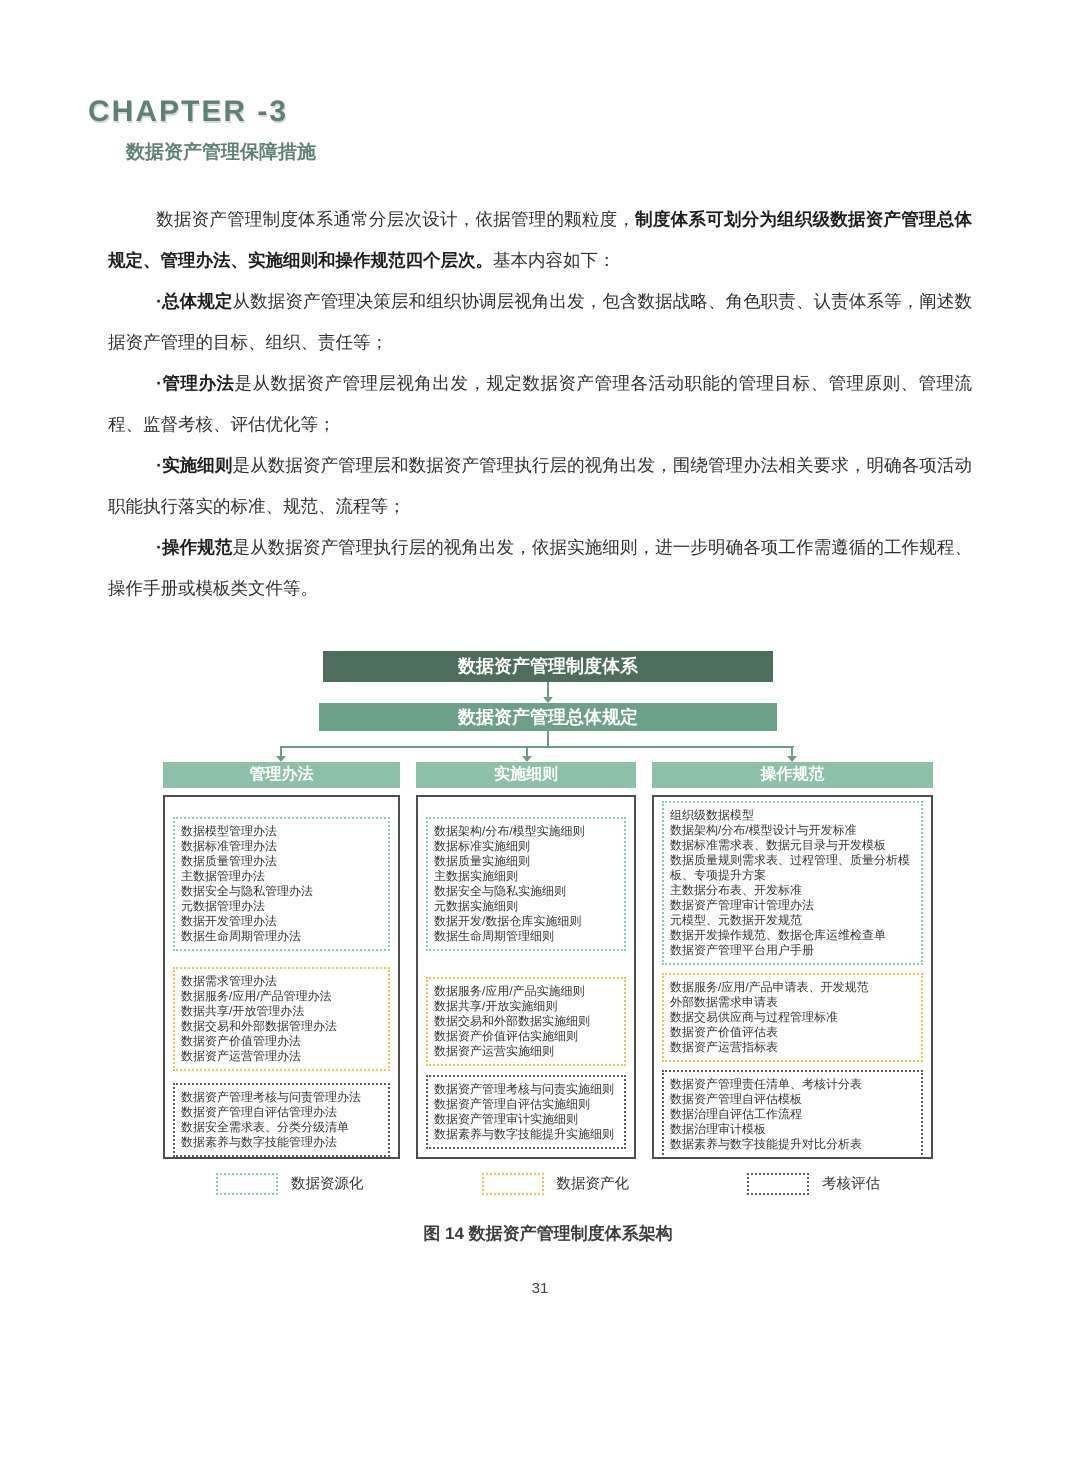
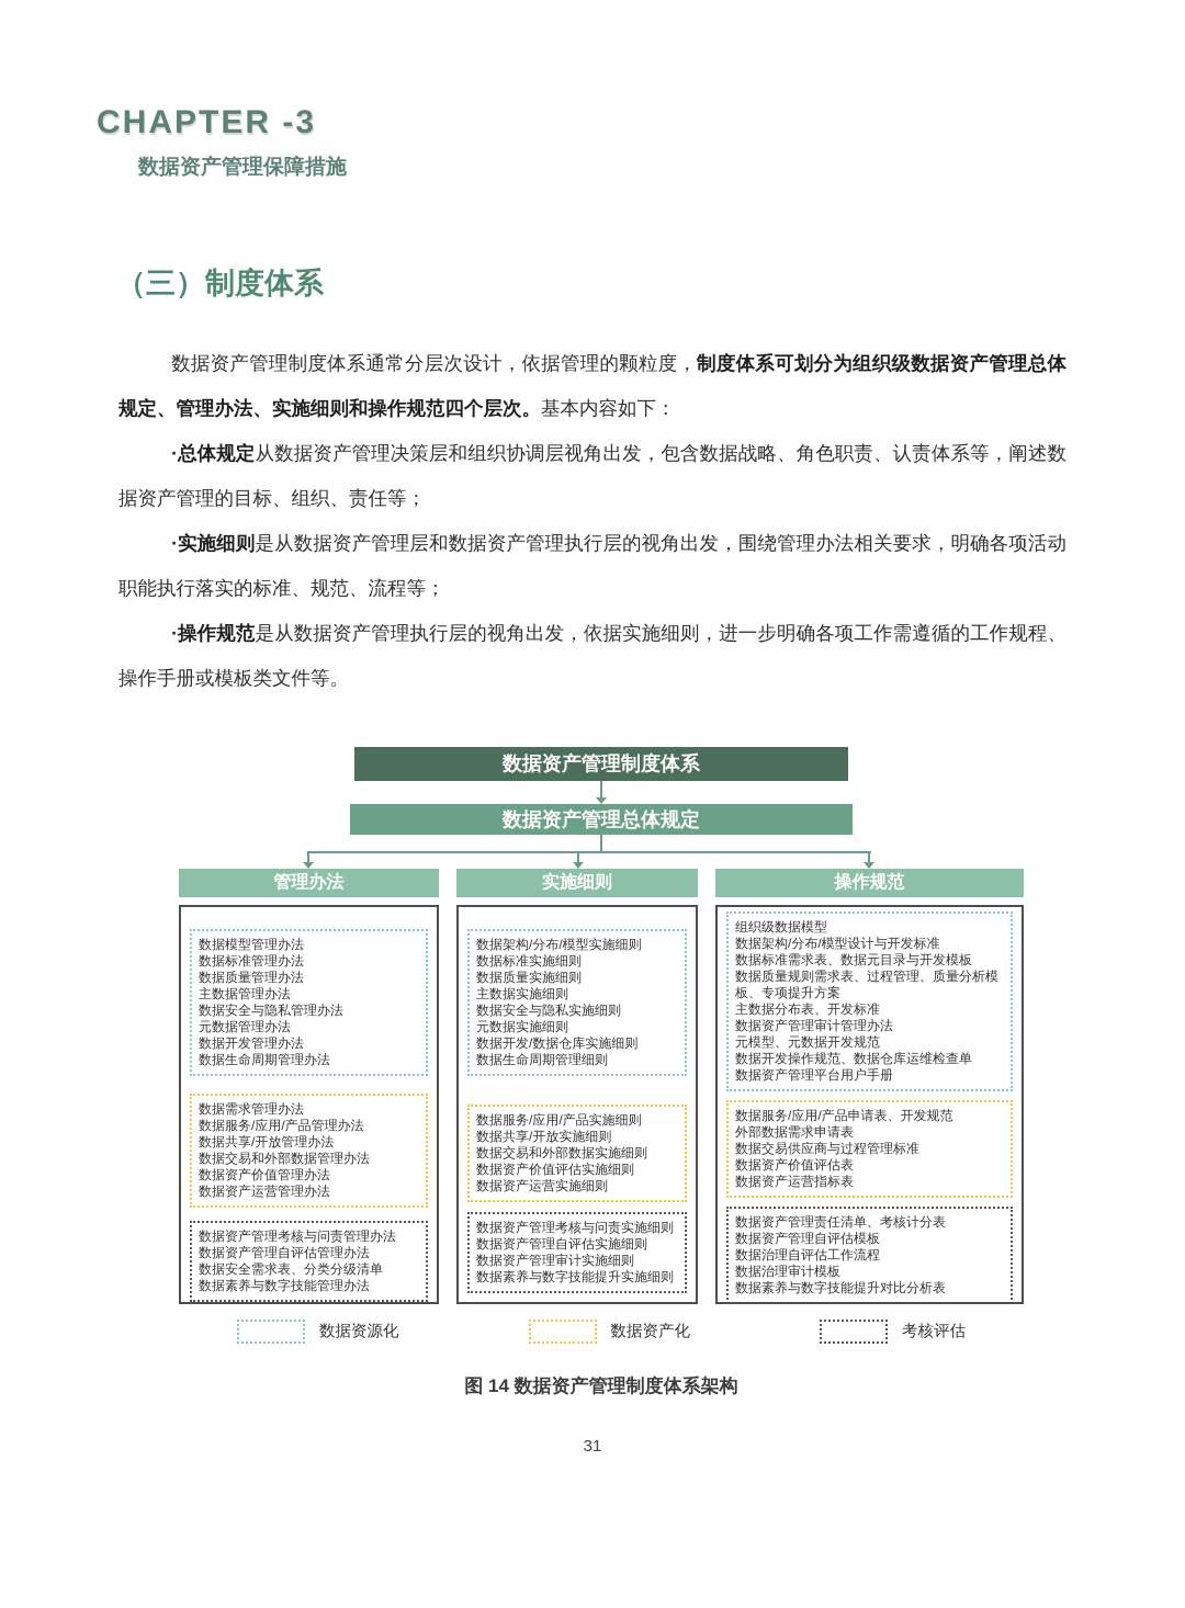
  CHAPTER -3
  数据资产管理保障措施
+ （三）制度体系
  数据资产管理制度体系通常分层次设计，依据管理的颗粒度，制度体系可划分为组织级数据资产管理总体规定、管理办法、实施细则和操作规范四个层次。基本内容如下：
  ·总体规定从数据资产管理决策层和组织协调层视角出发，包含数据战略、角色职责、认责体系等，阐述数据资产管理的目标、组织、责任等；
- ·管理办法是从数据资产管理层视角出发，规定数据资产管理各活动职能的管理目标、管理原则、管理流程、监督考核、评估优化等；
  ·实施细则是从数据资产管理层和数据资产管理执行层的视角出发，围绕管理办法相关要求，明确各项活动职能执行落实的标准、规范、流程等；
  ·操作规范是从数据资产管理执行层的视角出发，依据实施细则，进一步明确各项工作需遵循的工作规程、操作手册或模板类文件等。
  数据资产管理制度体系
  数据资产管理总体规定
  管理办法
  数据模型管理办法
  数据标准管理办法
  数据质量管理办法
  主数据管理办法
  数据安全与隐私管理办法
  元数据管理办法
  数据开发管理办法
  数据生命周期管理办法
  数据需求管理办法
  数据服务/应用/产品管理办法
  数据共享/开放管理办法
  数据交易和外部数据管理办法
  数据资产价值管理办法
  数据资产运营管理办法
  数据资产管理考核与问责管理办法
  数据资产管理自评估管理办法
  数据安全需求表、分类分级清单
  数据素养与数字技能管理办法
  实施细则
  数据架构/分布/模型实施细则
  数据标准实施细则
  数据质量实施细则
  主数据实施细则
  数据安全与隐私实施细则
  元数据实施细则
  数据开发/数据仓库实施细则
  数据生命周期管理细则
  数据服务/应用/产品实施细则
  数据共享/开放实施细则
  数据交易和外部数据实施细则
  数据资产价值评估实施细则
  数据资产运营实施细则
  数据资产管理考核与问责实施细则
  数据资产管理自评估实施细则
  数据资产管理审计实施细则
  数据素养与数字技能提升实施细则
  操作规范
  组织级数据模型
  数据架构/分布/模型设计与开发标准
  数据标准需求表、数据元目录与开发模板
  数据质量规则需求表、过程管理、质量分析模板、专项提升方案
  主数据分布表、开发标准
  数据资产管理审计管理办法
  元模型、元数据开发规范
  数据开发操作规范、数据仓库运维检查单
  数据资产管理平台用户手册
  数据服务/应用/产品申请表、开发规范
  外部数据需求申请表
  数据交易供应商与过程管理标准
  数据资产价值评估表
  数据资产运营指标表
  数据资产管理责任清单、考核计分表
  数据资产管理自评估模板
  数据治理自评估工作流程
  数据治理审计模板
  数据素养与数字技能提升对比分析表
  数据资源化
  数据资产化
  考核评估
  图 14 数据资产管理制度体系架构
  31
